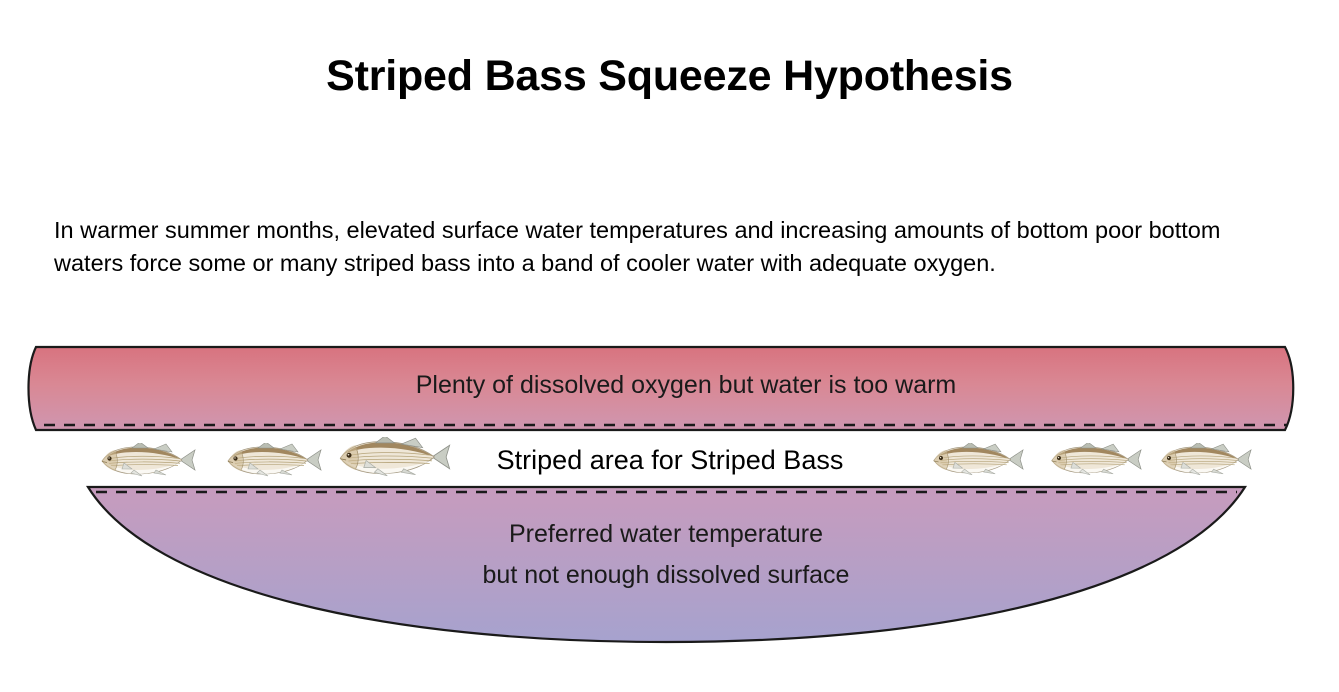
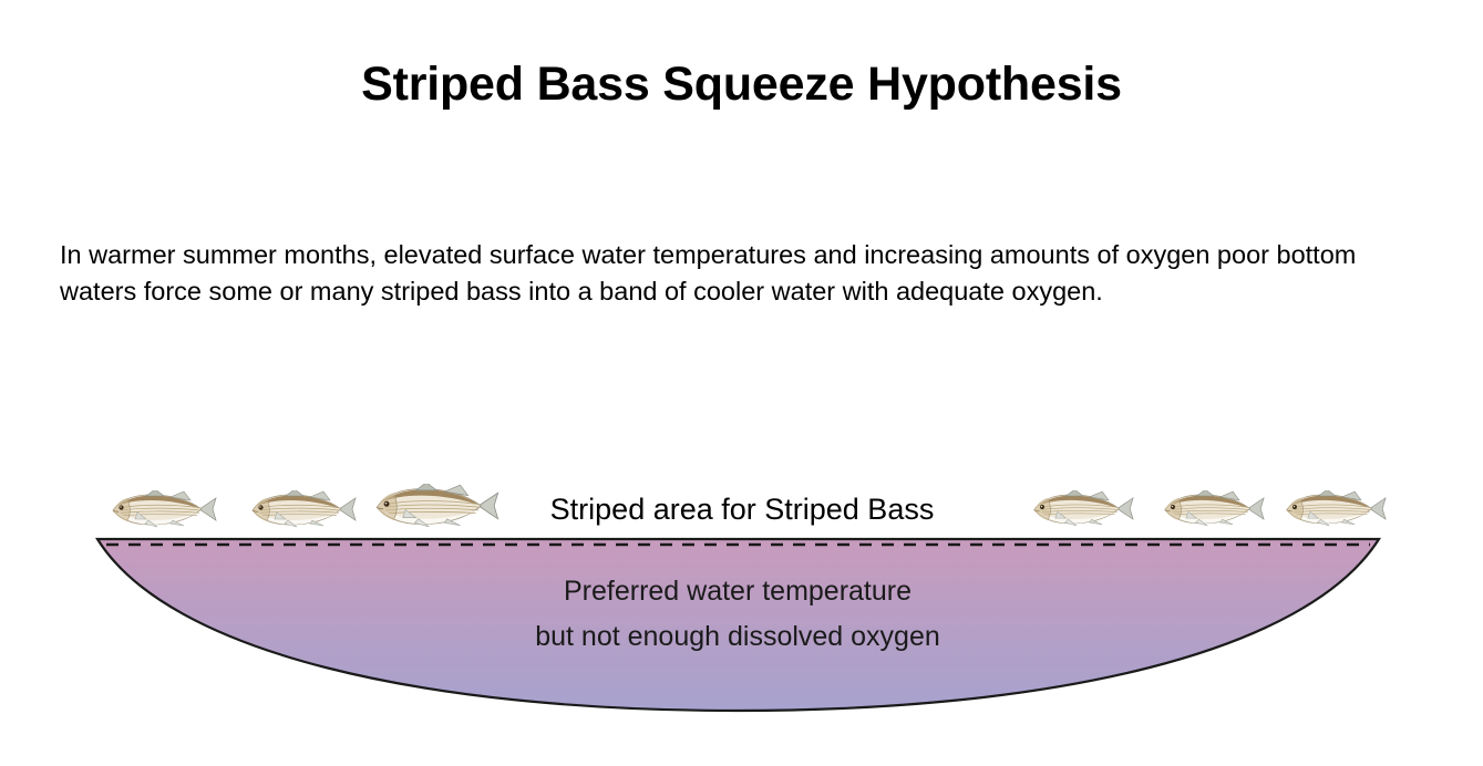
  Striped Bass Squeeze Hypothesis
- In warmer summer months, elevated surface water temperatures and increasing amounts of bottom poor bottom waters force some or many striped bass into a band of cooler water with adequate oxygen.
+ In warmer summer months, elevated surface water temperatures and increasing amounts of oxygen poor bottom waters force some or many striped bass into a band of cooler water with adequate oxygen.
- Plenty of dissolved oxygen but water is too warm
  Striped area for Striped Bass
  Preferred water temperature
- but not enough dissolved surface
+ but not enough dissolved oxygen
